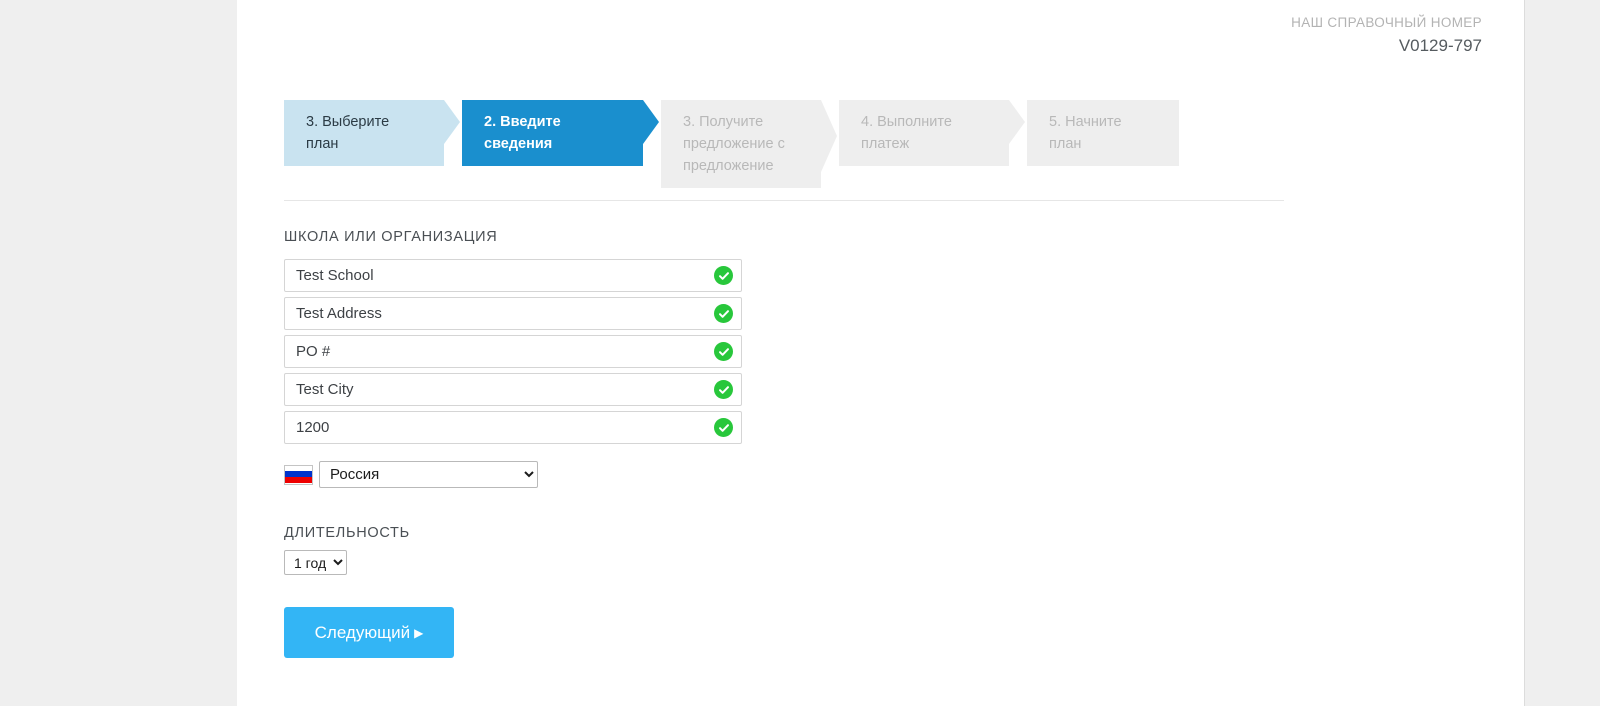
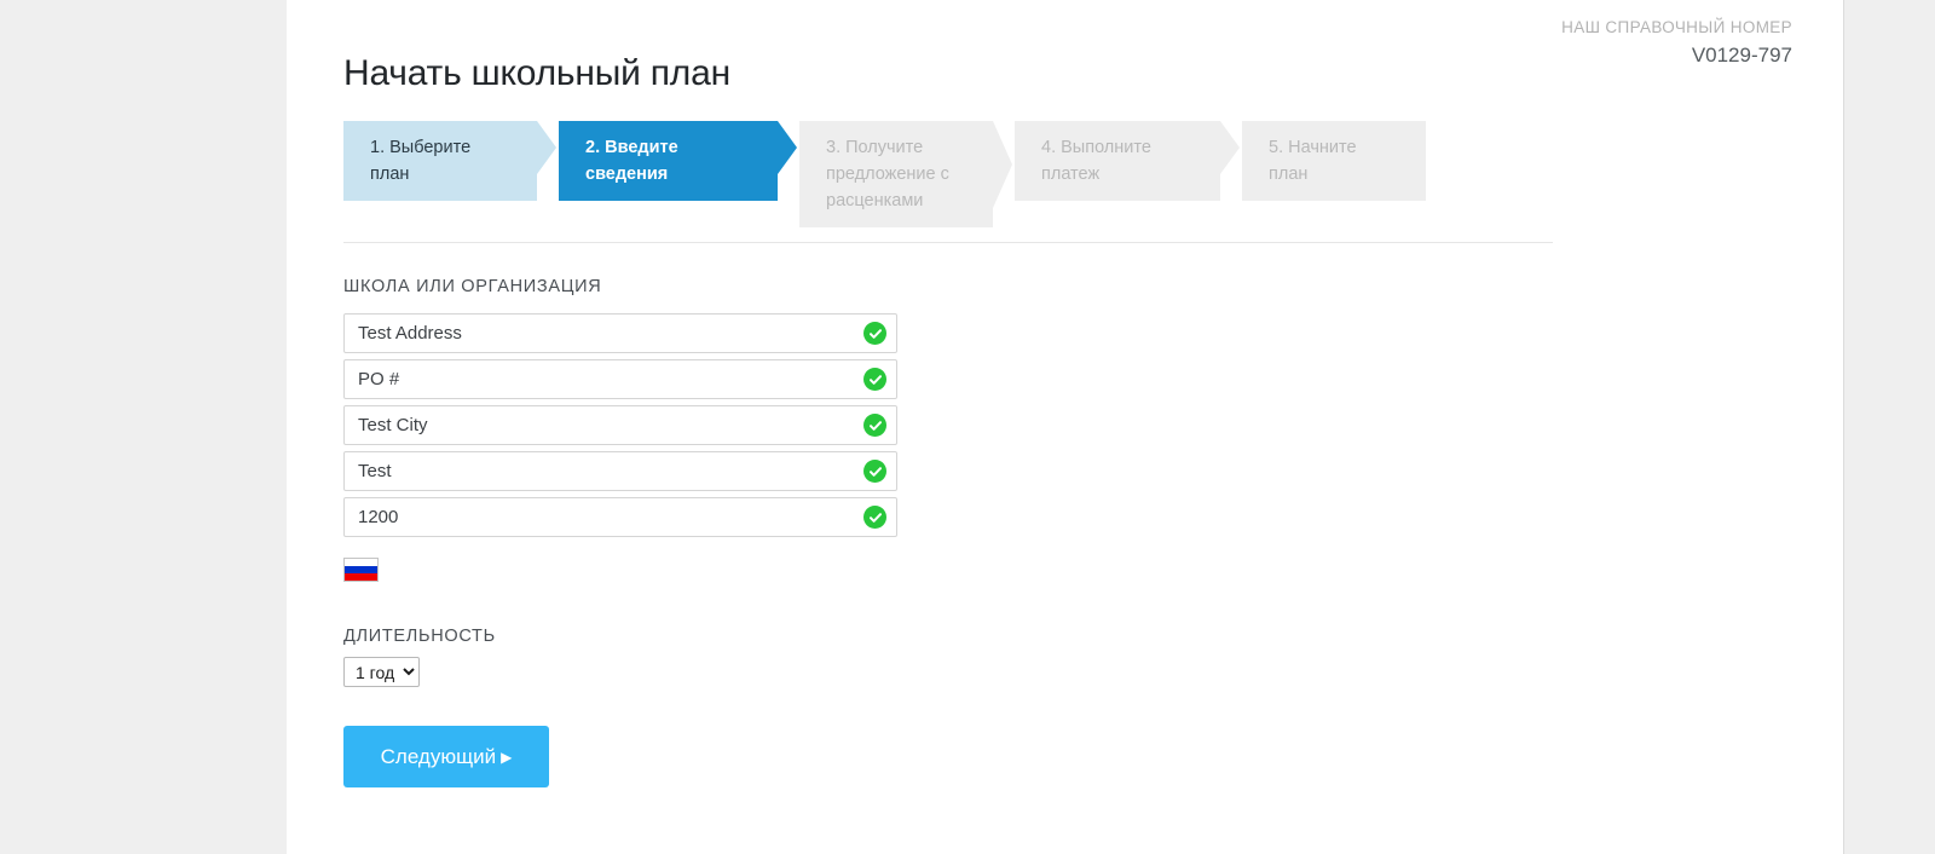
  НАШ СПРАВОЧНЫЙ НОМЕР
  V0129-797
+ Начать школьный план
- 3. Выберите план
+ 1. Выберите план
  2. Введите сведения
- 3. Получите предложение с предложение
+ 3. Получите предложение с расценками
  4. Выполните платеж
  5. Начните план
  ШКОЛА ИЛИ ОРГАНИЗАЦИЯ
- Test School
  Test Address
  PO #
  Test City
+ Test
  1200
- Россия
  ДЛИТЕЛЬНОСТЬ
  1 год
  Следующий
  ▶
